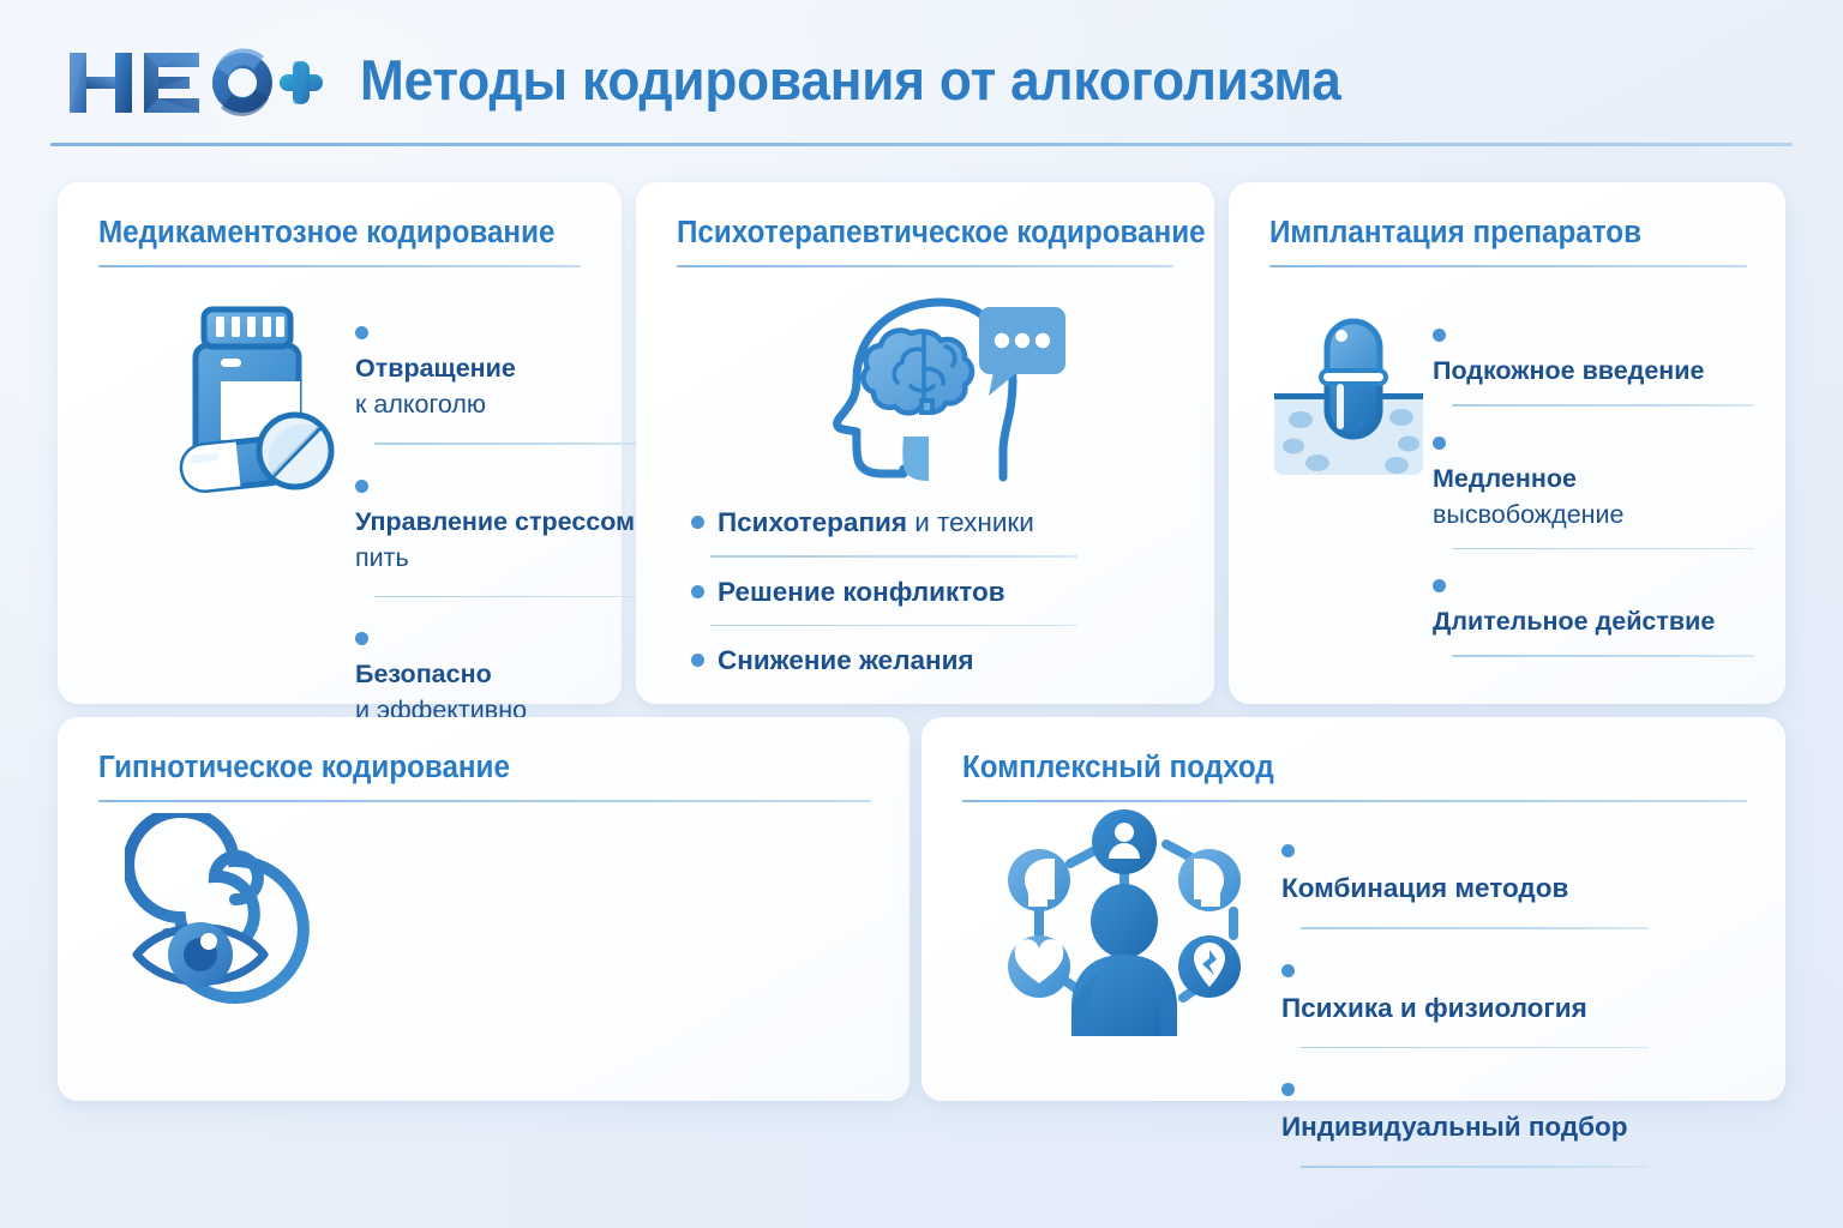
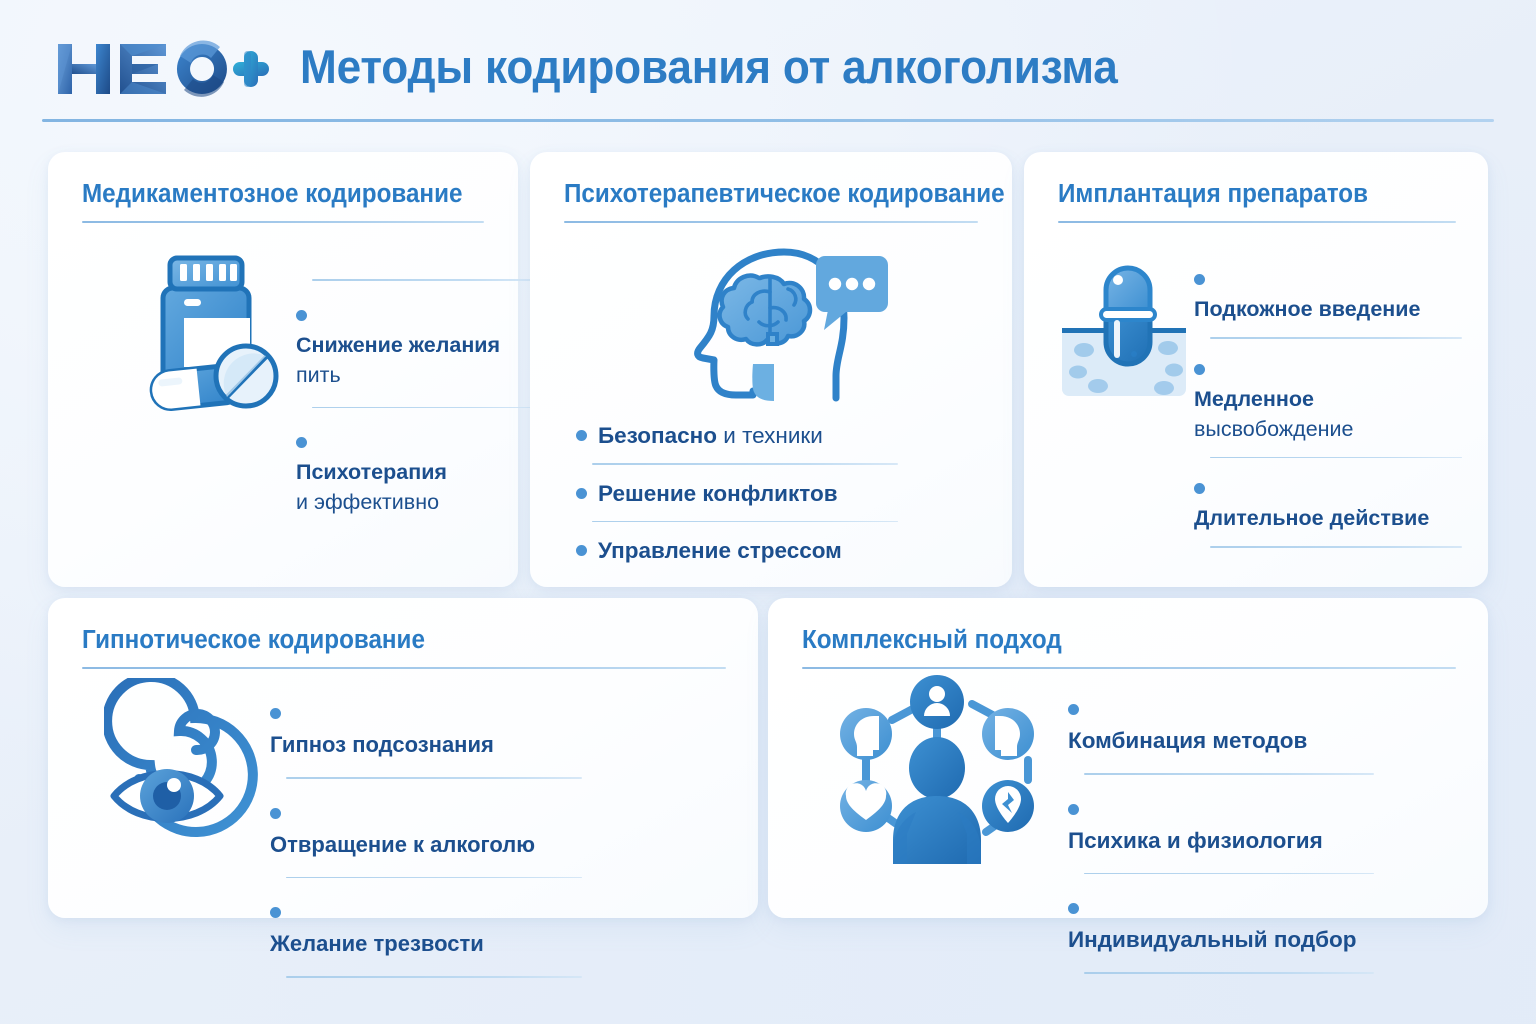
  Методы кодирования от алкоголизма
  Медикаментозное кодирование
- Отвращение
- к алкоголю
- Управление стрессом
+ Снижение желания
  пить
- Безопасно
+ Психотерапия
  и эффективно
  Психотерапевтическое кодирование
- Психотерапия и техники
+ Безопасно и техники
  Решение конфликтов
- Снижение желания
+ Управление стрессом
  Имплантация препаратов
  Подкожное введение
  Медленное
  высвобождение
  Длительное действие
  Гипнотическое кодирование
+ Гипноз подсознания
+ Отвращение к алкоголю
+ Желание трезвости
  Комплексный подход
  Комбинация методов
  Психика и физиология
  Индивидуальный подбор
